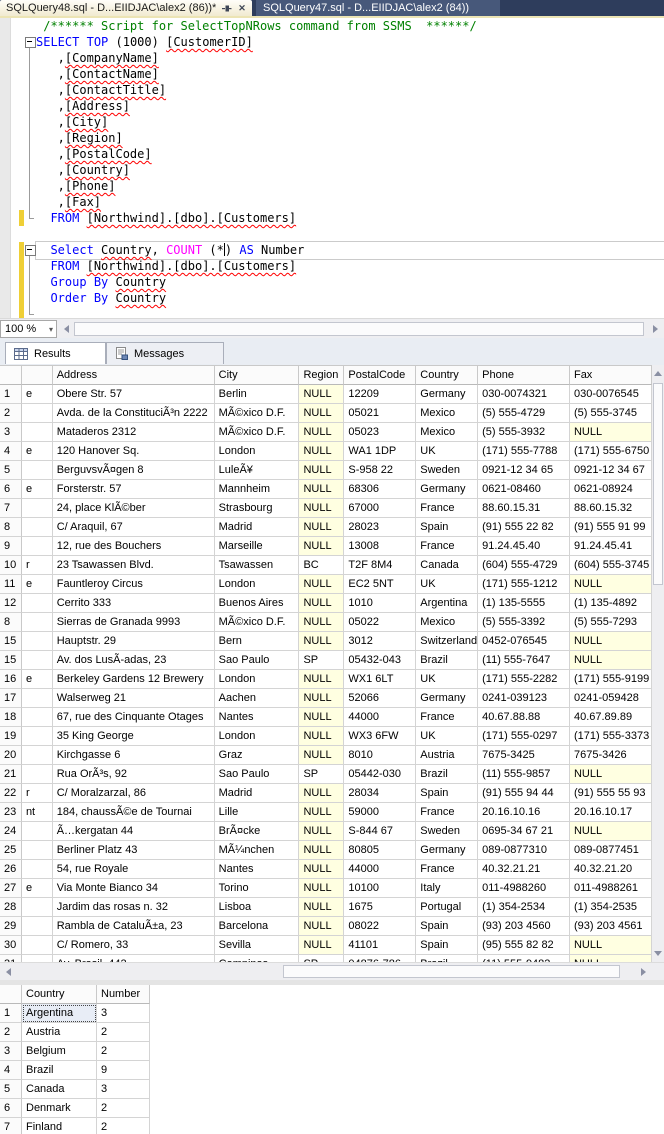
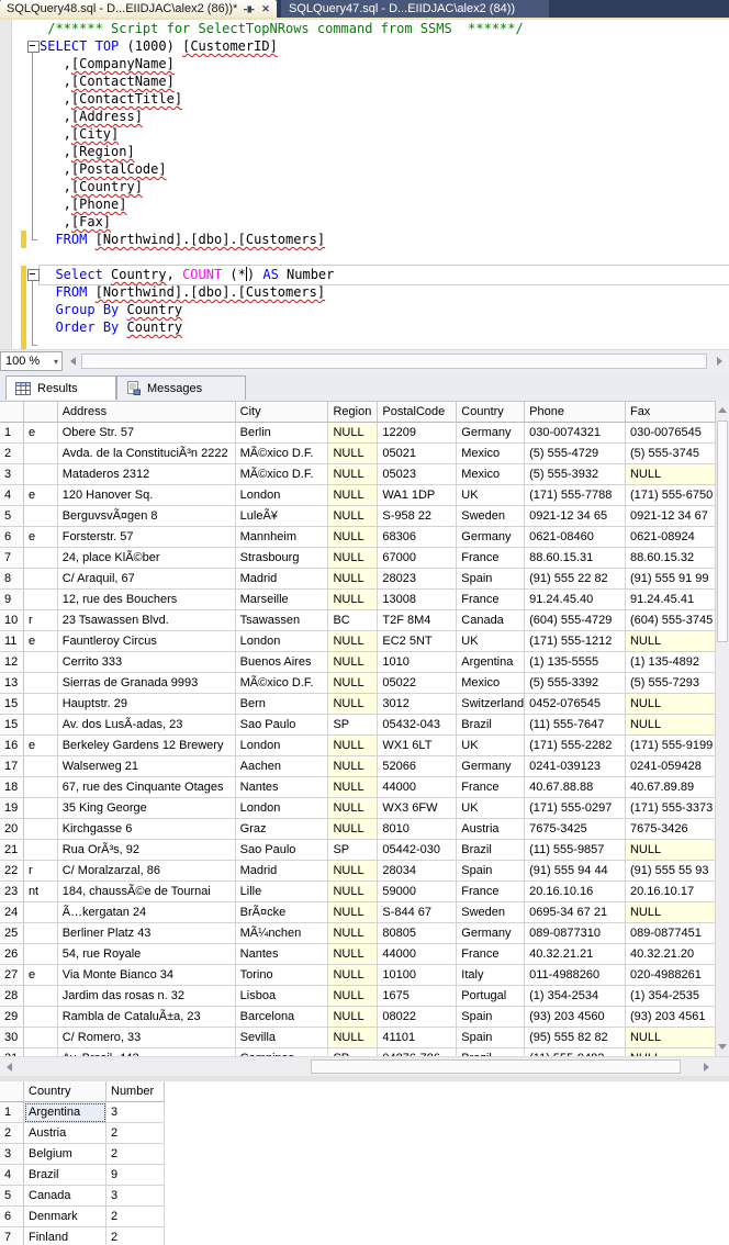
  SQLQuery48.sql - D...EIIDJAC\alex2 (86))*
  ✕
  SQLQuery47.sql - D...EIIDJAC\alex2 (84))
  /****** Script for SelectTopNRows command from SSMS ******/
  SELECT TOP (1000) [CustomerID]
  ,[CompanyName]
  ,[ContactName]
  ,[ContactTitle]
  ,[Address]
  ,[City]
  ,[Region]
  ,[PostalCode]
  ,[Country]
  ,[Phone]
  ,[Fax]
  FROM [Northwind].[dbo].[Customers]
  Select Country, COUNT (*) AS Number
  FROM [Northwind].[dbo].[Customers]
  Group By Country
  Order By Country
  100 %
  ▾
  Results
  Messages
  		Address	City	Region	PostalCode	Country	Phone	Fax
  1	e	Obere Str. 57	Berlin	NULL	12209	Germany	030-0074321	030-0076545
  2		Avda. de la ConstituciÃ³n 2222	MÃ©xico D.F.	NULL	05021	Mexico	(5) 555-4729	(5) 555-3745
  3		Mataderos 2312	MÃ©xico D.F.	NULL	05023	Mexico	(5) 555-3932	NULL
  4	e	120 Hanover Sq.	London	NULL	WA1 1DP	UK	(171) 555-7788	(171) 555-6750
  5		BerguvsvÃ¤gen 8	LuleÃ¥	NULL	S-958 22	Sweden	0921-12 34 65	0921-12 34 67
  6	e	Forsterstr. 57	Mannheim	NULL	68306	Germany	0621-08460	0621-08924
  7		24, place KlÃ©ber	Strasbourg	NULL	67000	France	88.60.15.31	88.60.15.32
  8		C/ Araquil, 67	Madrid	NULL	28023	Spain	(91) 555 22 82	(91) 555 91 99
  9		12, rue des Bouchers	Marseille	NULL	13008	France	91.24.45.40	91.24.45.41
  10	r	23 Tsawassen Blvd.	Tsawassen	BC	T2F 8M4	Canada	(604) 555-4729	(604) 555-3745
  11	e	Fauntleroy Circus	London	NULL	EC2 5NT	UK	(171) 555-1212	NULL
  12		Cerrito 333	Buenos Aires	NULL	1010	Argentina	(1) 135-5555	(1) 135-4892
- 8		Sierras de Granada 9993	MÃ©xico D.F.	NULL	05022	Mexico	(5) 555-3392	(5) 555-7293
+ 13		Sierras de Granada 9993	MÃ©xico D.F.	NULL	05022	Mexico	(5) 555-3392	(5) 555-7293
  15		Hauptstr. 29	Bern	NULL	3012	Switzerland	0452-076545	NULL
  15		Av. dos LusÃ-adas, 23	Sao Paulo	SP	05432-043	Brazil	(11) 555-7647	NULL
  16	e	Berkeley Gardens 12 Brewery	London	NULL	WX1 6LT	UK	(171) 555-2282	(171) 555-9199
  17		Walserweg 21	Aachen	NULL	52066	Germany	0241-039123	0241-059428
  18		67, rue des Cinquante Otages	Nantes	NULL	44000	France	40.67.88.88	40.67.89.89
  19		35 King George	London	NULL	WX3 6FW	UK	(171) 555-0297	(171) 555-3373
  20		Kirchgasse 6	Graz	NULL	8010	Austria	7675-3425	7675-3426
  21		Rua OrÃ³s, 92	Sao Paulo	SP	05442-030	Brazil	(11) 555-9857	NULL
  22	r	C/ Moralzarzal, 86	Madrid	NULL	28034	Spain	(91) 555 94 44	(91) 555 55 93
  23	nt	184, chaussÃ©e de Tournai	Lille	NULL	59000	France	20.16.10.16	20.16.10.17
- 24		Ã…kergatan 44	BrÃ¤cke	NULL	S-844 67	Sweden	0695-34 67 21	NULL
+ 24		Ã…kergatan 24	BrÃ¤cke	NULL	S-844 67	Sweden	0695-34 67 21	NULL
  25		Berliner Platz 43	MÃ¼nchen	NULL	80805	Germany	089-0877310	089-0877451
  26		54, rue Royale	Nantes	NULL	44000	France	40.32.21.21	40.32.21.20
- 27	e	Via Monte Bianco 34	Torino	NULL	10100	Italy	011-4988260	011-4988261
+ 27	e	Via Monte Bianco 34	Torino	NULL	10100	Italy	011-4988260	020-4988261
  28		Jardim das rosas n. 32	Lisboa	NULL	1675	Portugal	(1) 354-2534	(1) 354-2535
  29		Rambla de CataluÃ±a, 23	Barcelona	NULL	08022	Spain	(93) 203 4560	(93) 203 4561
  30		C/ Romero, 33	Sevilla	NULL	41101	Spain	(95) 555 82 82	NULL
  	Country	Number
  1	Argentina	3
  2	Austria	2
  3	Belgium	2
  4	Brazil	9
  5	Canada	3
  6	Denmark	2
  7	Finland	2
